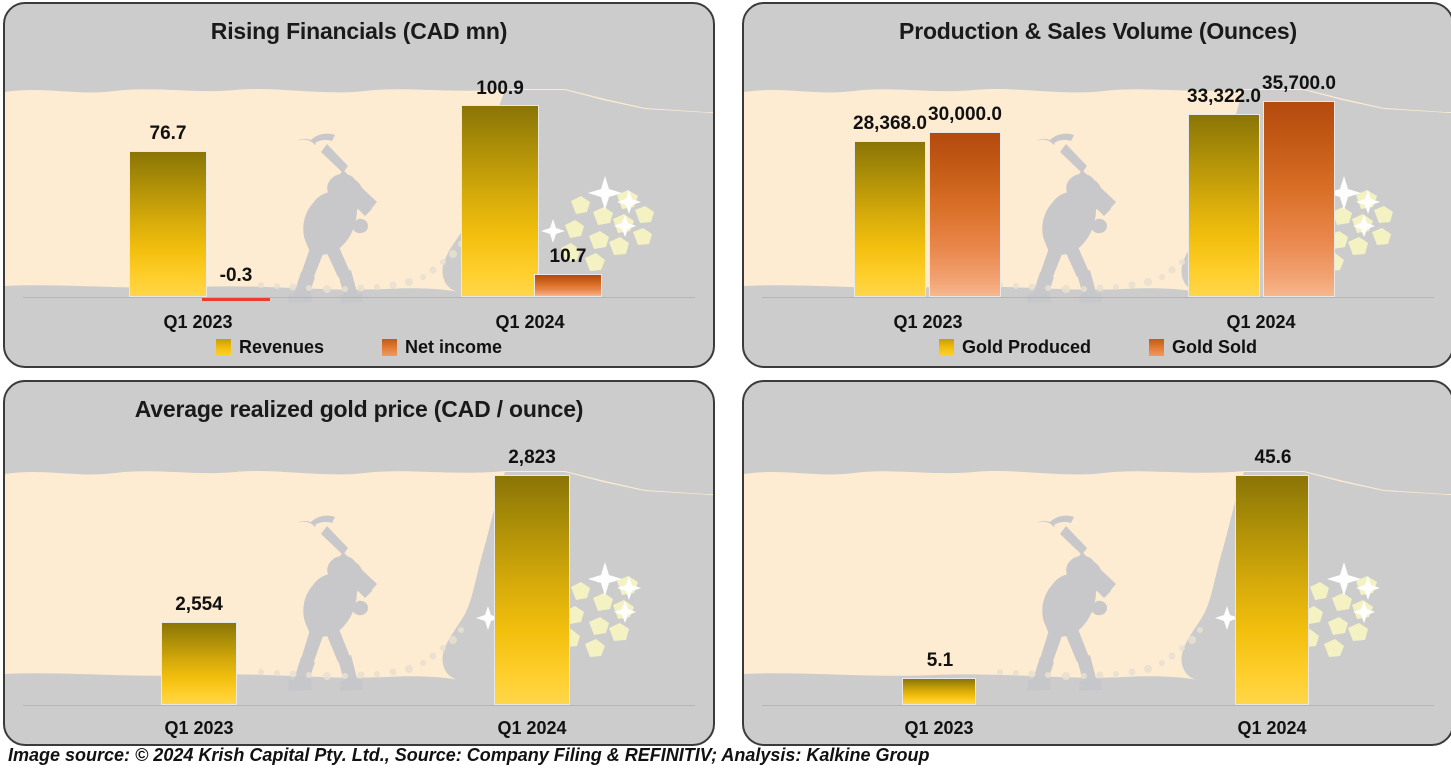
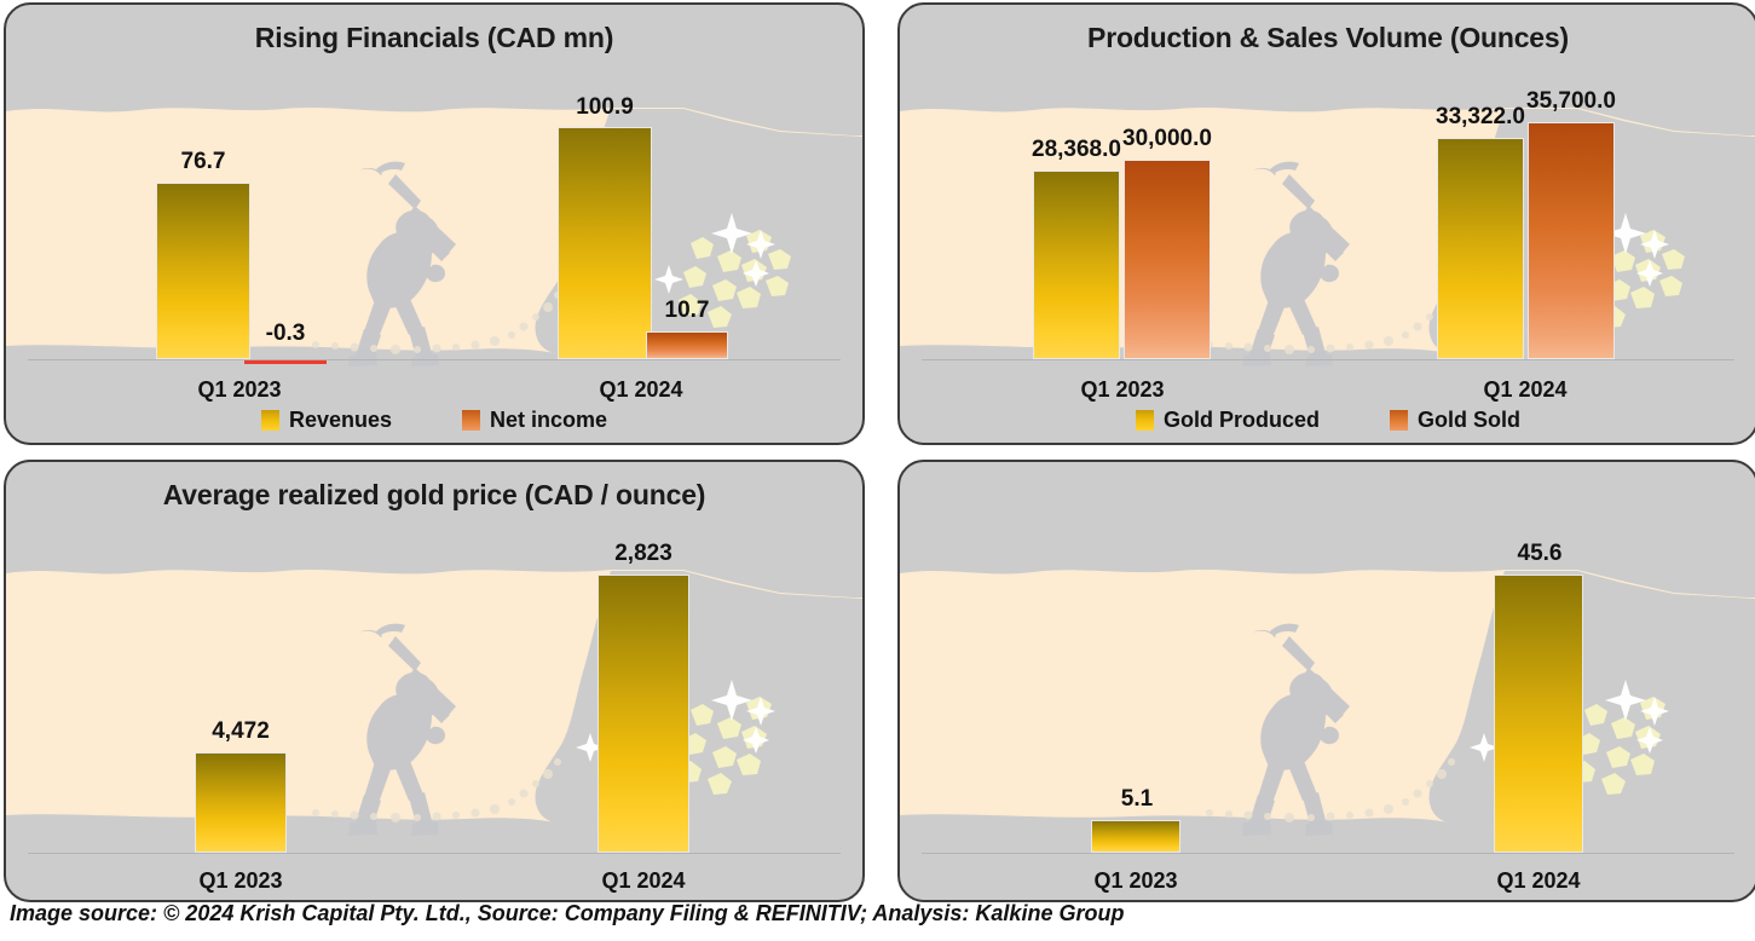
  Rising Financials (CAD mn)
  76.7
  -0.3
  100.9
  10.7
  Q1 2023
  Q1 2024
  Revenues
  Net income
  Production & Sales Volume (Ounces)
  28,368.0
  30,000.0
  33,322.0
  35,700.0
  Q1 2023
  Q1 2024
  Gold Produced
  Gold Sold
  Average realized gold price (CAD / ounce)
- 2,554
+ 4,472
  2,823
  Q1 2023
  Q1 2024
  5.1
  45.6
  Q1 2023
  Q1 2024
  Image source: © 2024 Krish Capital Pty. Ltd., Source: Company Filing & REFINITIV; Analysis: Kalkine Group
